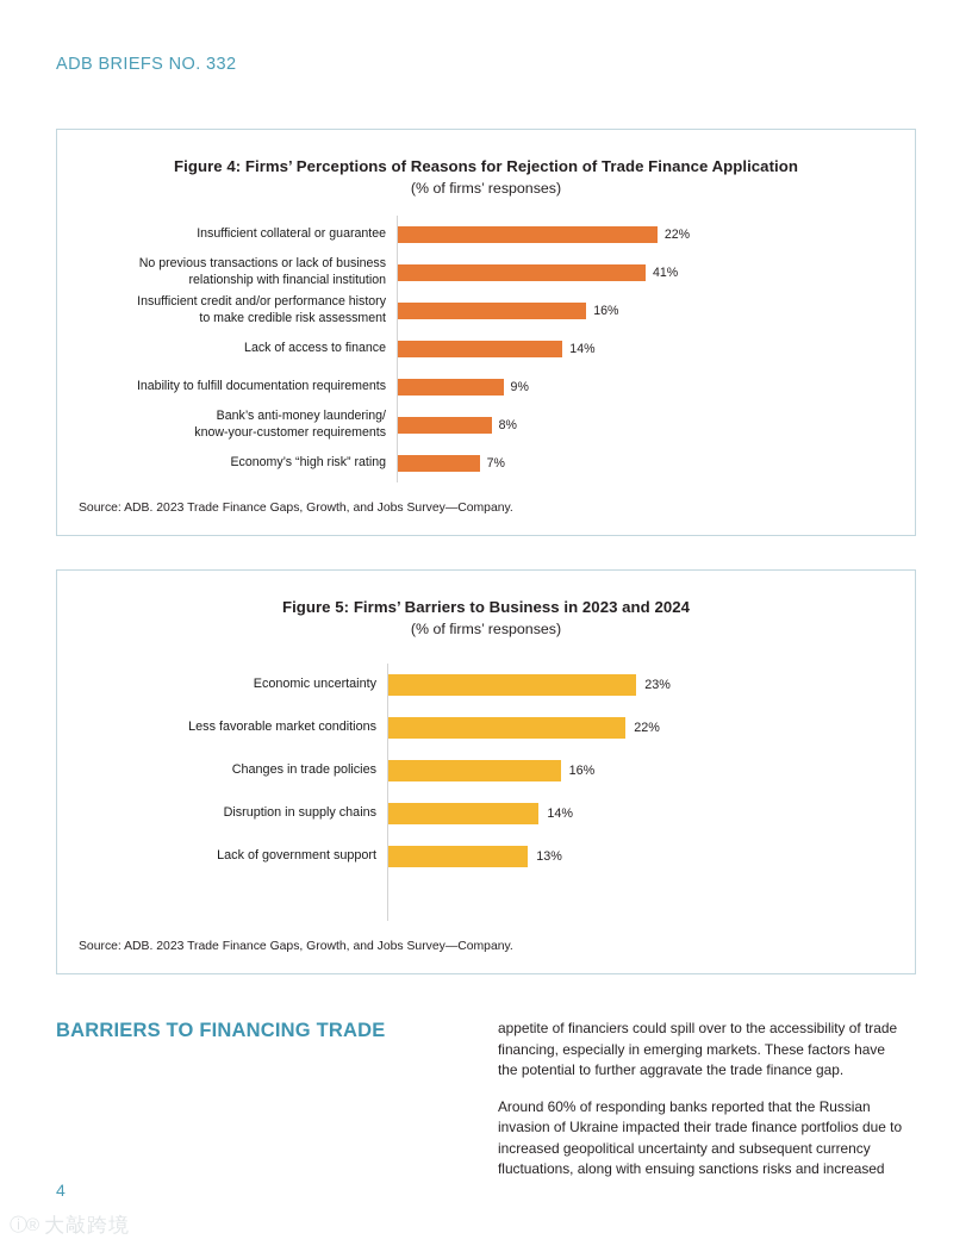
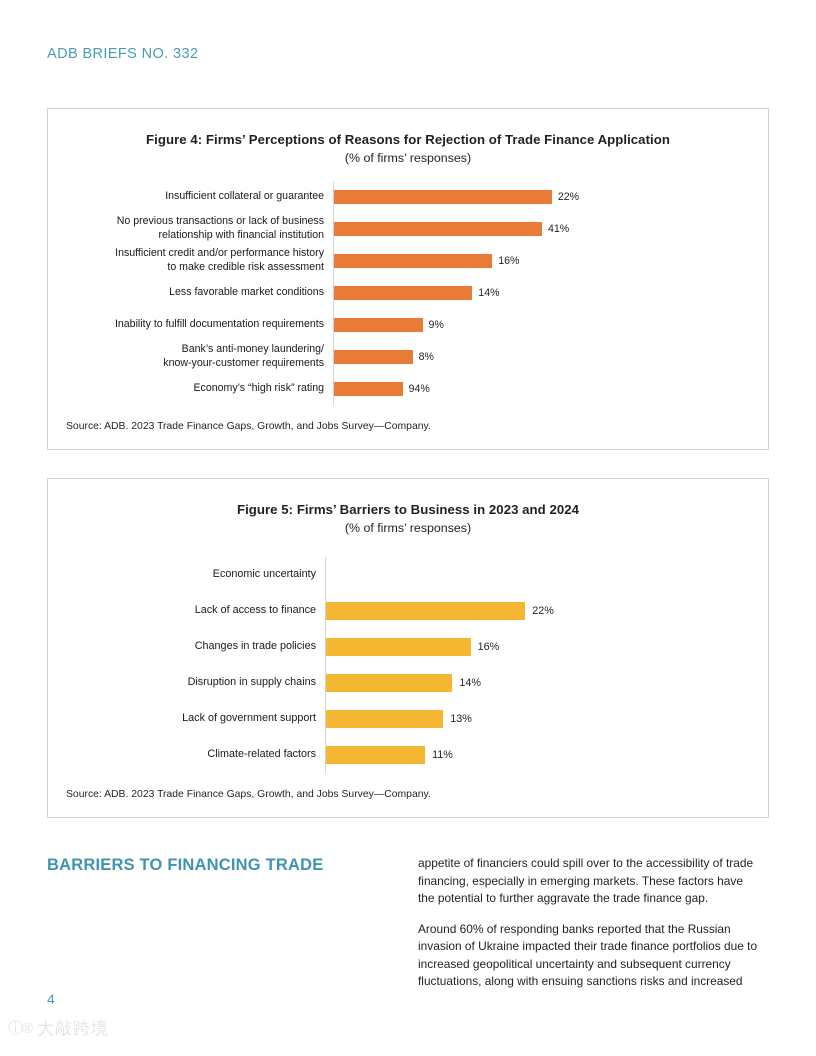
  ADB BRIEFS NO. 332
  Figure 4: Firms’ Perceptions of Reasons for Rejection of Trade Finance Application
  (% of firms’ responses)
  Insufficient collateral or guarantee
  22%
  No previous transactions or lack of business
  relationship with financial institution
  41%
  Insufficient credit and/or performance history
  to make credible risk assessment
  16%
- Lack of access to finance
+ Less favorable market conditions
  14%
  Inability to fulfill documentation requirements
  9%
  Bank’s anti-money laundering/
  know-your-customer requirements
  8%
  Economy’s “high risk” rating
- 7%
+ 94%
  Source: ADB. 2023 Trade Finance Gaps, Growth, and Jobs Survey—Company.
  Figure 5: Firms’ Barriers to Business in 2023 and 2024
  (% of firms’ responses)
  Economic uncertainty
- 23%
- Less favorable market conditions
+ Lack of access to finance
  22%
  Changes in trade policies
  16%
  Disruption in supply chains
  14%
  Lack of government support
  13%
+ Climate-related factors
+ 11%
  Source: ADB. 2023 Trade Finance Gaps, Growth, and Jobs Survey—Company.
  BARRIERS TO FINANCING TRADE
  appetite of financiers could spill over to the accessibility of trade financing, especially in emerging markets. These factors have the potential to further aggravate the trade finance gap.
  Around 60% of responding banks reported that the Russian invasion of Ukraine impacted their trade finance portfolios due to increased geopolitical uncertainty and subsequent currency fluctuations, along with ensuing sanctions risks and increased
  4
  ⓘ®
  大敲跨境
